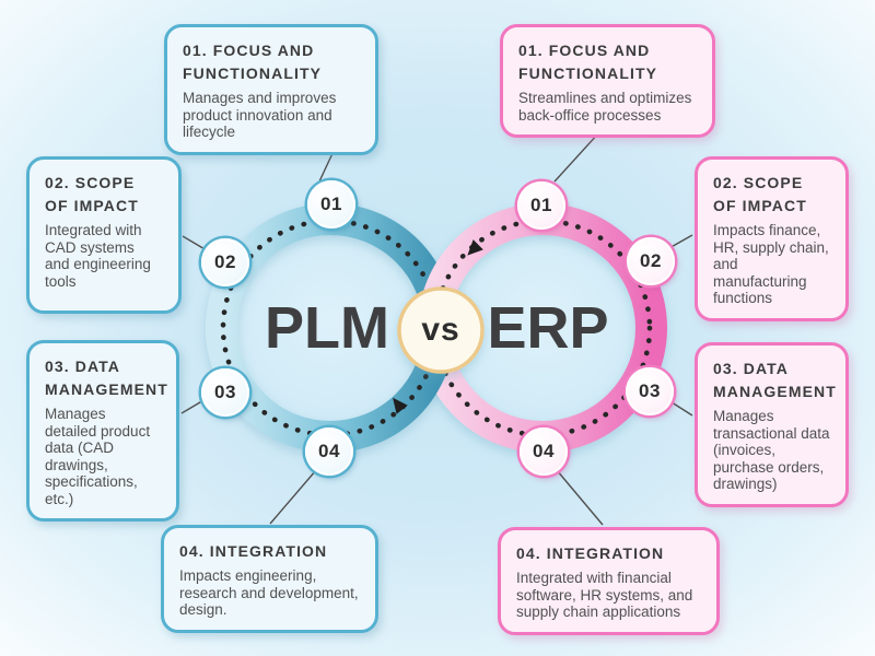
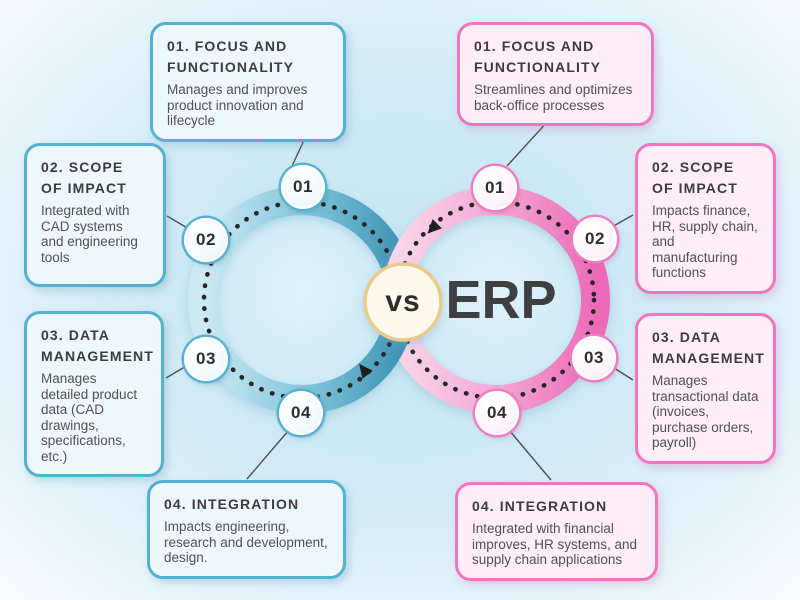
- PLM
  ERP
  vs
  01. FOCUS AND FUNCTIONALITY
  Manages and improves product innovation and lifecycle
  02. SCOPE OF IMPACT
  Integrated with CAD systems and engineering tools
  03. DATA MANAGEMENT
  Manages detailed product data (CAD drawings, specifications, etc.)
  04. INTEGRATION
  Impacts engineering, research and development, design.
  01. FOCUS AND FUNCTIONALITY
  Streamlines and optimizes back-office processes
  02. SCOPE OF IMPACT
  Impacts finance, HR, supply chain, and manufacturing functions
  03. DATA MANAGEMENT
- Manages transactional data (invoices, purchase orders, drawings)
+ Manages transactional data (invoices, purchase orders, payroll)
  04. INTEGRATION
- Integrated with financial software, HR systems, and supply chain applications
+ Integrated with financial improves, HR systems, and supply chain applications
  01
  02
  03
  04
  01
  02
  03
  04
